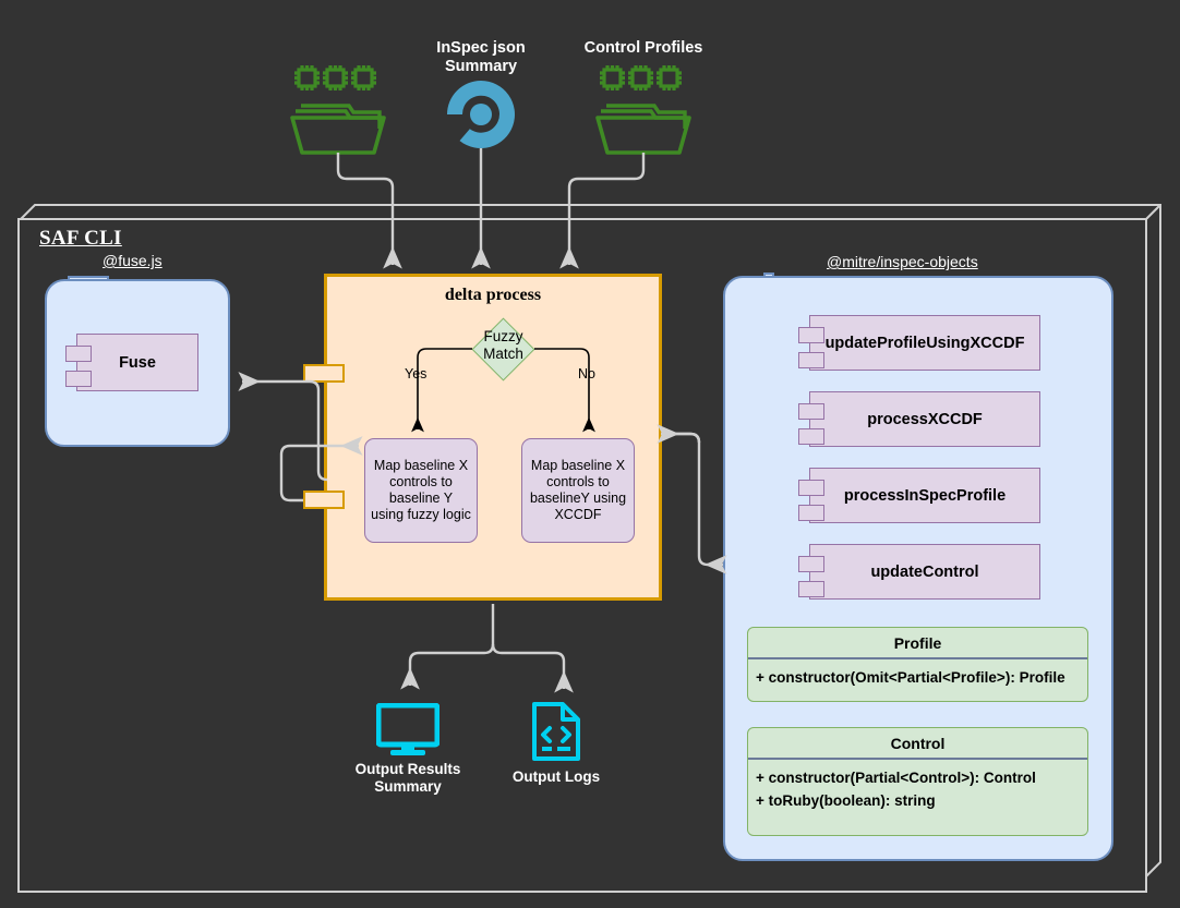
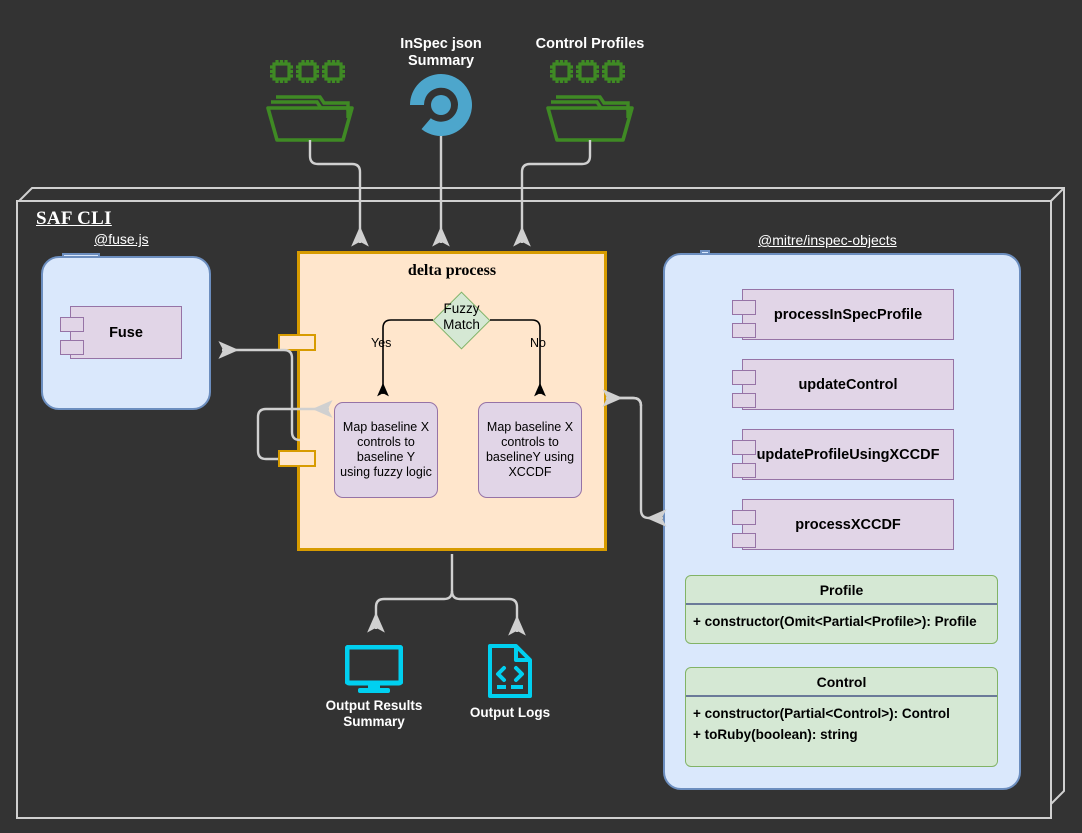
  SAF CLI
  InSpec json
  Summary
  Control Profiles
  @fuse.js
  Fuse
  delta process
  Map baseline X
  controls to
  baseline Y
  using fuzzy logic
  Map baseline X
  controls to
  baselineY using
  XCCDF
  Fuzzy
  Match
  Yes
  No
  @mitre/inspec-objects
- updateProfileUsingXCCDF
+ processInSpecProfile
- processXCCDF
+ updateControl
- processInSpecProfile
+ updateProfileUsingXCCDF
- updateControl
+ processXCCDF
  Profile
  + constructor(Omit<Partial<Profile>): Profile
  Control
  + constructor(Partial<Control>): Control
  + toRuby(boolean): string
  Output Results
  Summary
  Output Logs
